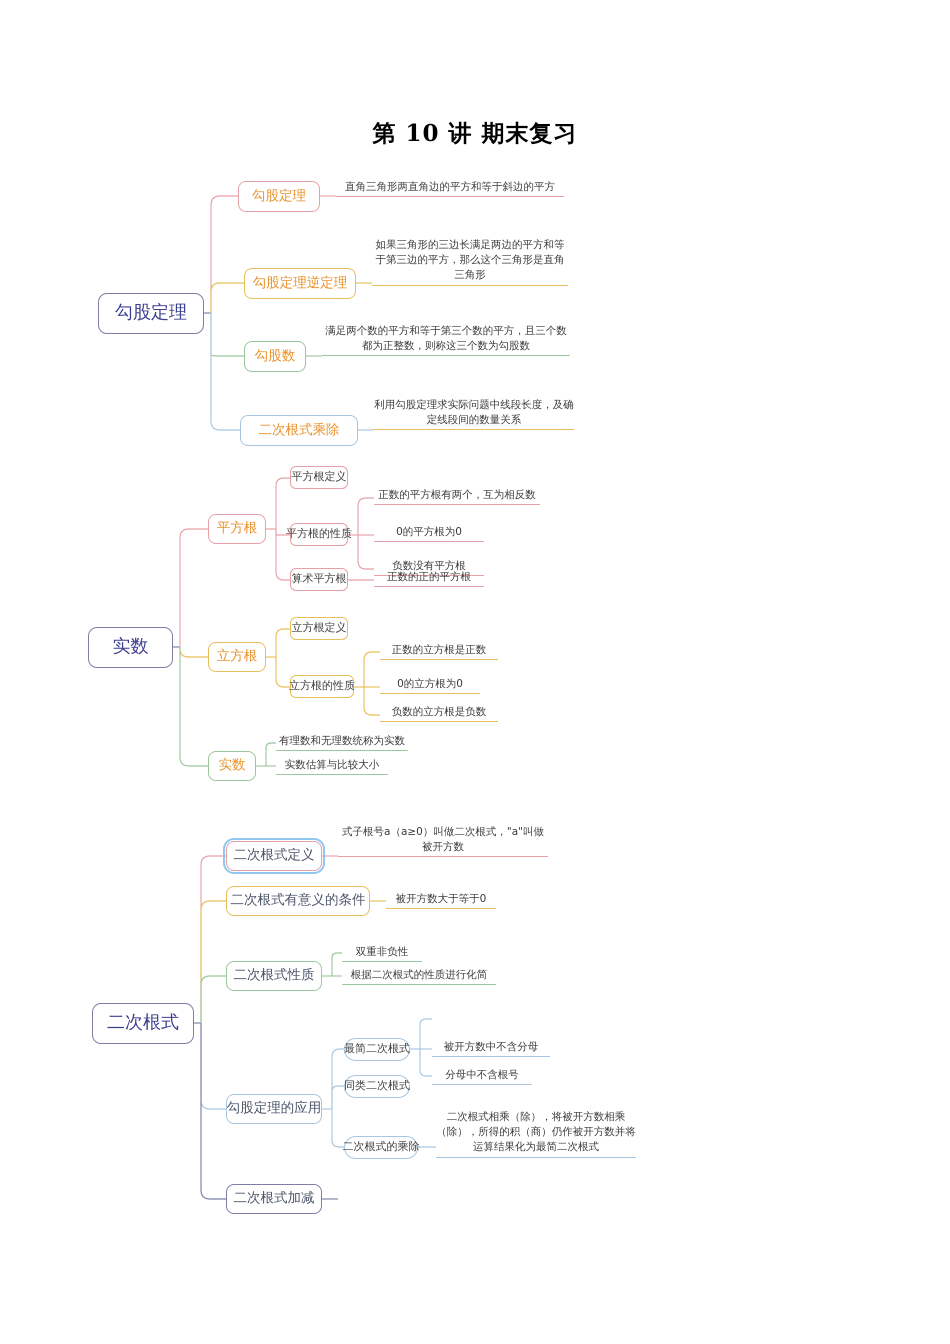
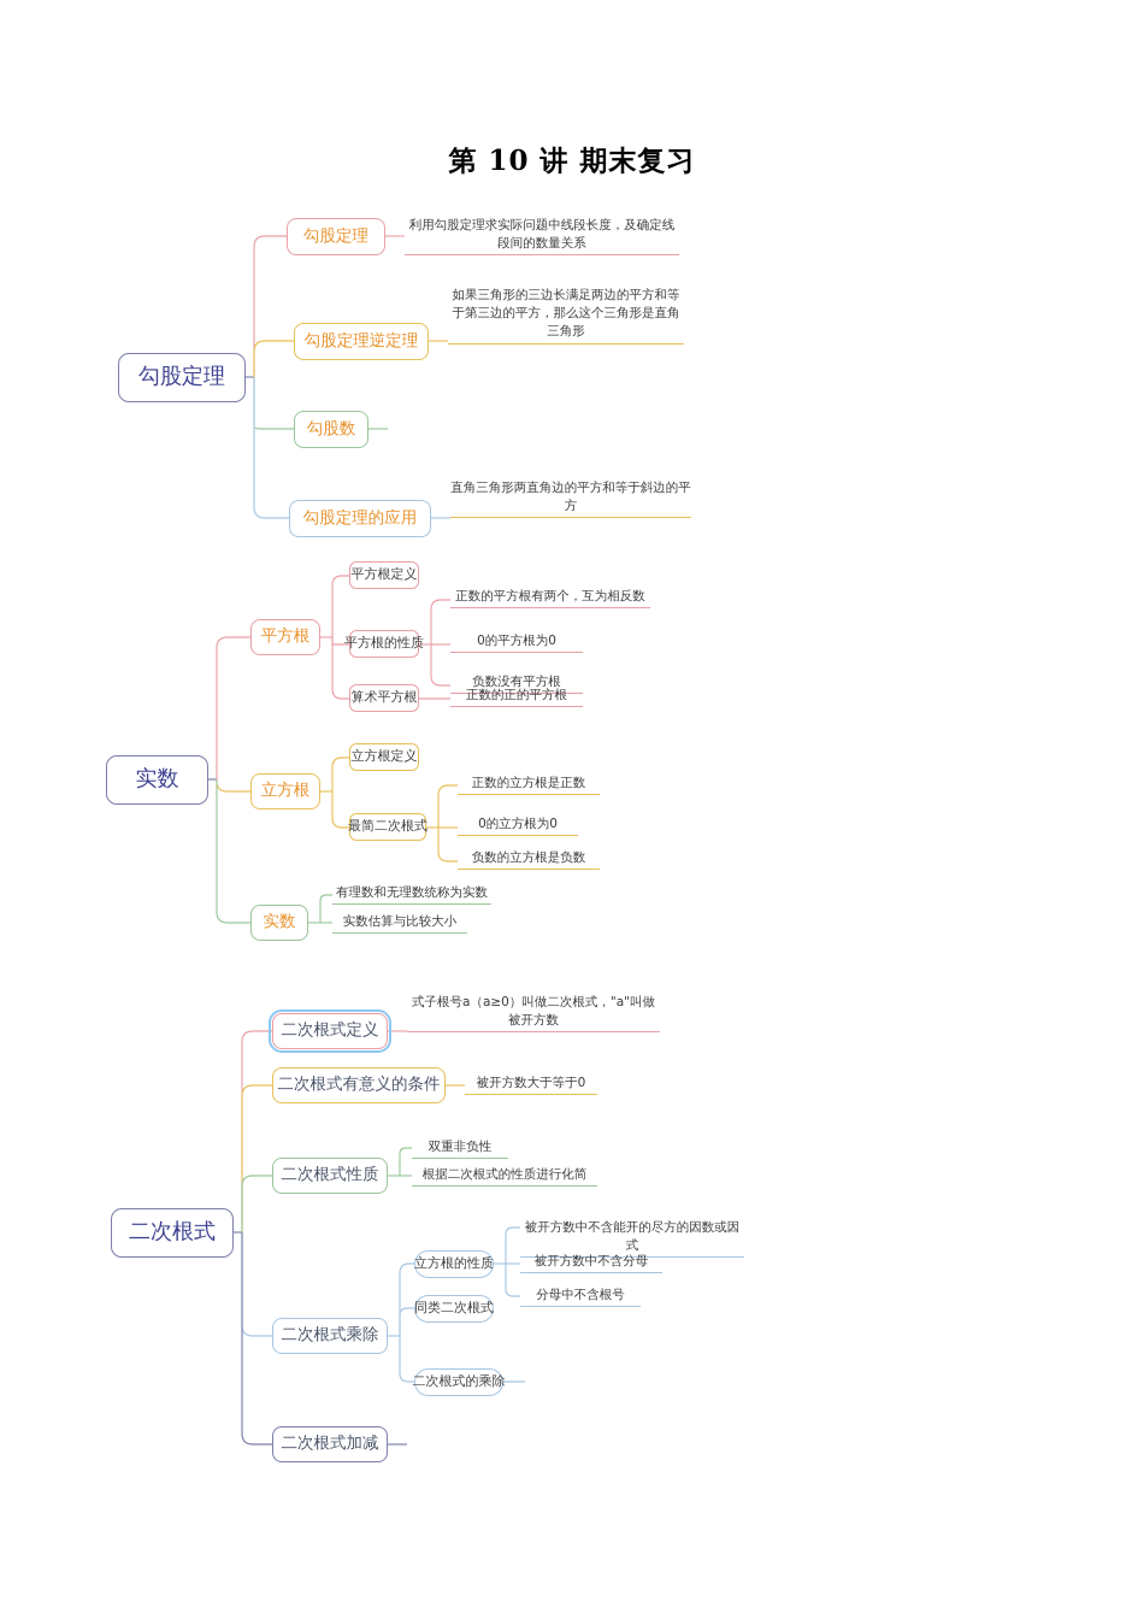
  第 10 讲 期末复习
  勾股定理
  勾股定理
- 直角三角形两直角边的平方和等于斜边的平方
+ 利用勾股定理求实际问题中线段长度，及确定线段间的数量关系
  勾股定理逆定理
  如果三角形的三边长满足两边的平方和等于第三边的平方，那么这个三角形是直角三角形
  勾股数
- 满足两个数的平方和等于第三个数的平方，且三个数都为正整数，则称这三个数为勾股数
- 二次根式乘除
+ 勾股定理的应用
- 利用勾股定理求实际问题中线段长度，及确定线段间的数量关系
+ 直角三角形两直角边的平方和等于斜边的平方
  实数
  平方根
  平方根定义
  平方根的性质
  正数的平方根有两个，互为相反数
  0的平方根为0
  负数没有平方根
  算术平方根
  正数的正的平方根
  立方根
  立方根定义
- 立方根的性质
+ 最简二次根式
  正数的立方根是正数
  0的立方根为0
  负数的立方根是负数
  实数
  有理数和无理数统称为实数
  实数估算与比较大小
  二次根式
  二次根式定义
  式子根号a（a≥0）叫做二次根式，"a"叫做被开方数
  二次根式有意义的条件
  被开方数大于等于0
  二次根式性质
  双重非负性
  根据二次根式的性质进行化简
- 勾股定理的应用
+ 二次根式乘除
- 最简二次根式
+ 立方根的性质
+ 被开方数中不含能开的尽方的因数或因式
  被开方数中不含分母
  分母中不含根号
  同类二次根式
  二次根式的乘除
- 二次根式相乘（除），将被开方数相乘（除），所得的积（商）仍作被开方数并将运算结果化为最简二次根式
  二次根式加减
